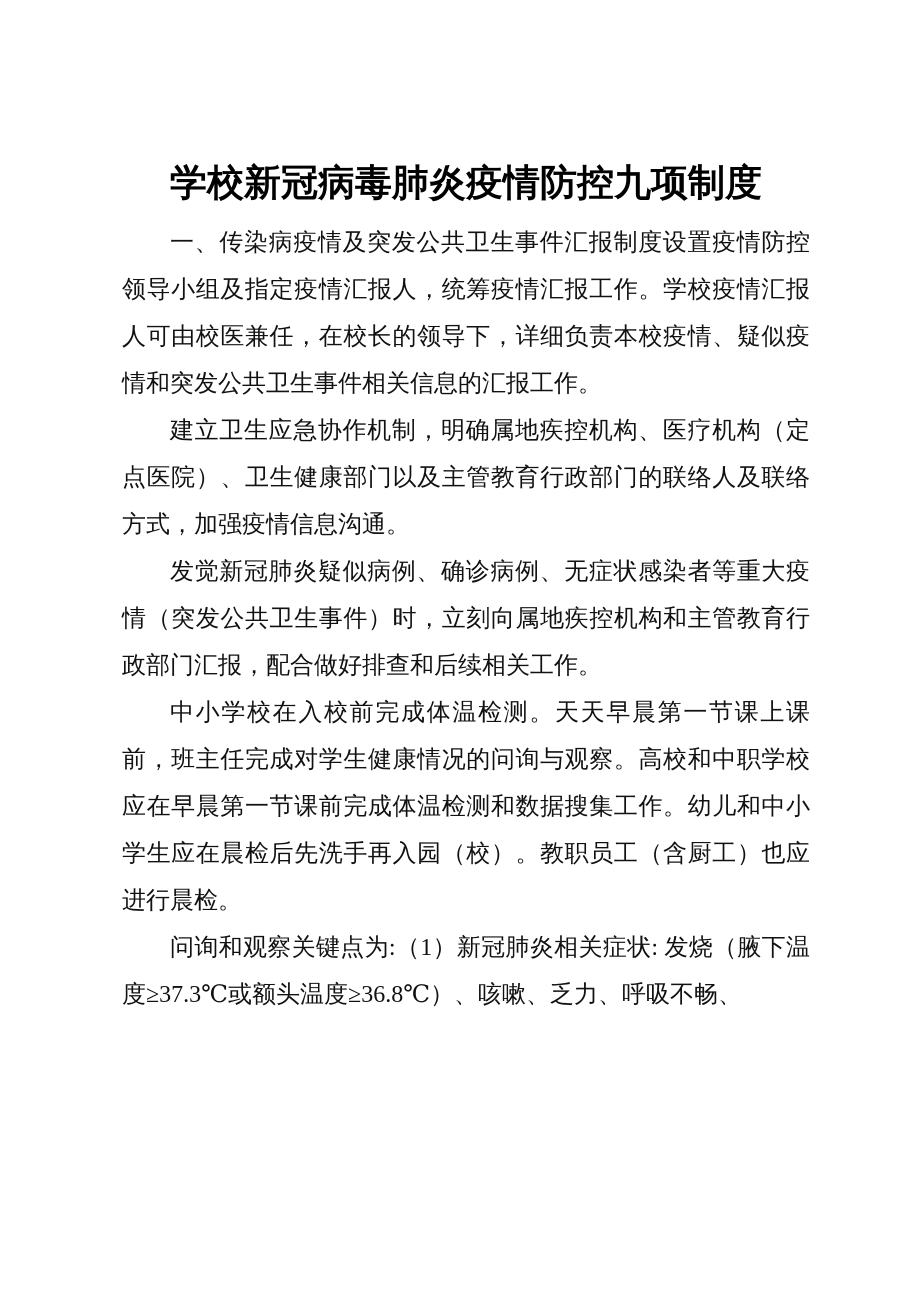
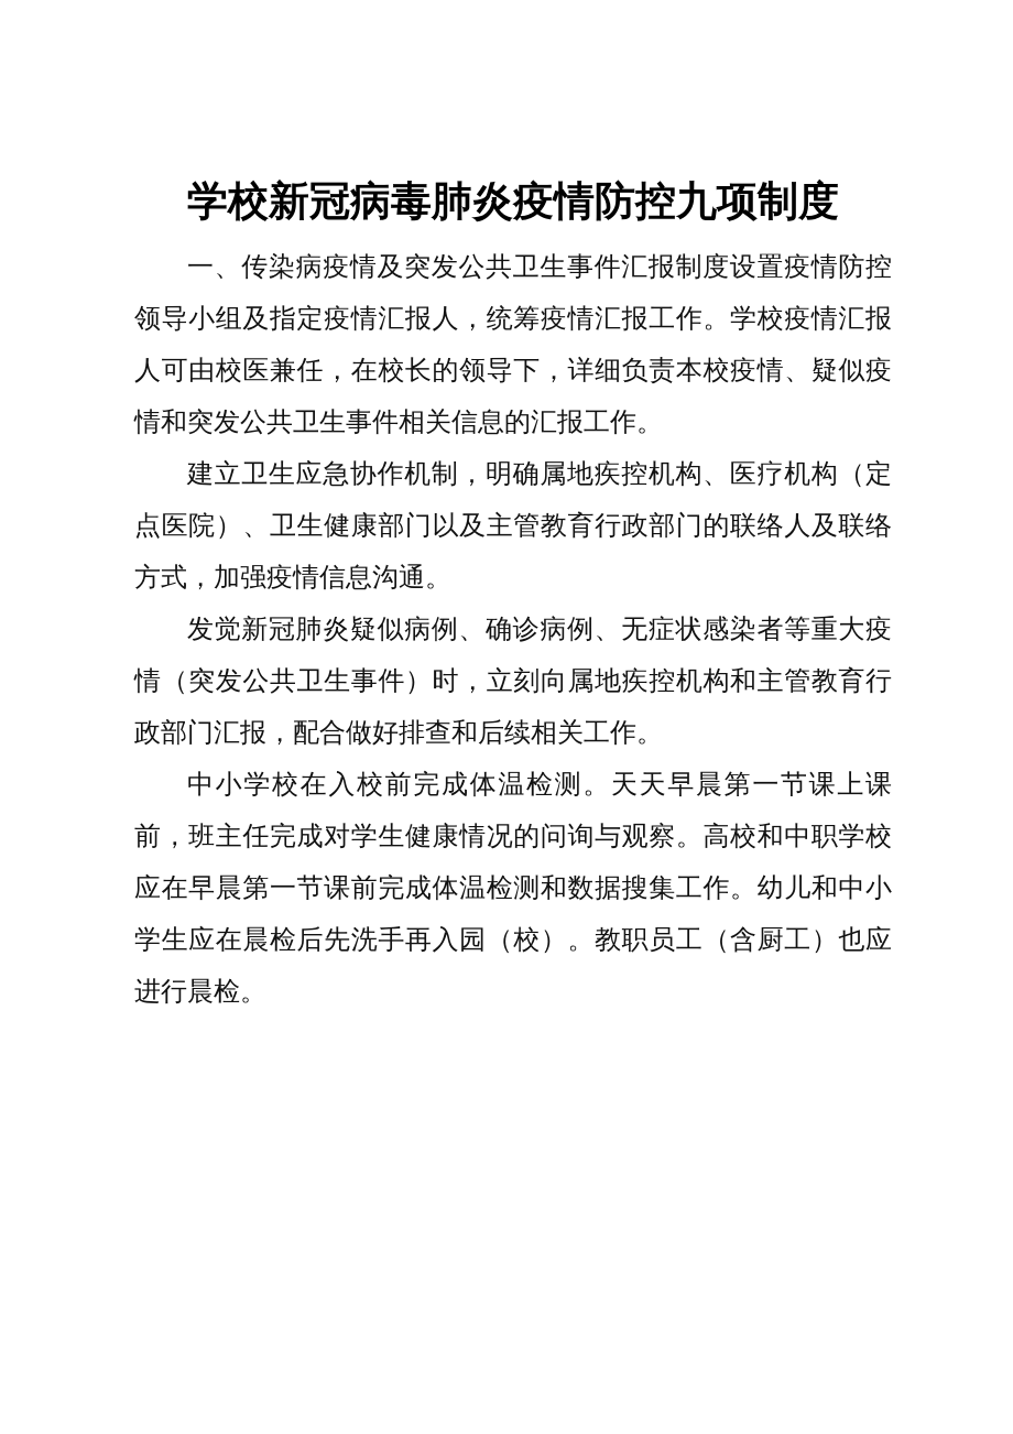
  学校新冠病毒肺炎疫情防控九项制度
  一、传染病疫情及突发公共卫生事件汇报制度设置疫情防控领导小组及指定疫情汇报人，统筹疫情汇报工作。学校疫情汇报人可由校医兼任，在校长的领导下，详细负责本校疫情、疑似疫情和突发公共卫生事件相关信息的汇报工作。
  建立卫生应急协作机制，明确属地疾控机构、医疗机构（定点医院）、卫生健康部门以及主管教育行政部门的联络人及联络方式，加强疫情信息沟通。
  发觉新冠肺炎疑似病例、确诊病例、无症状感染者等重大疫情（突发公共卫生事件）时，立刻向属地疾控机构和主管教育行政部门汇报，配合做好排查和后续相关工作。
  中小学校在入校前完成体温检测。天天早晨第一节课上课前，班主任完成对学生健康情况的问询与观察。高校和中职学校应在早晨第一节课前完成体温检测和数据搜集工作。幼儿和中小学生应在晨检后先洗手再入园（校）。教职员工（含厨工）也应进行晨检。
- 问询和观察关键点为:（1）新冠肺炎相关症状: 发烧（腋下温度≥37.3℃或额头温度≥36.8℃）、咳嗽、乏力、呼吸不畅、
